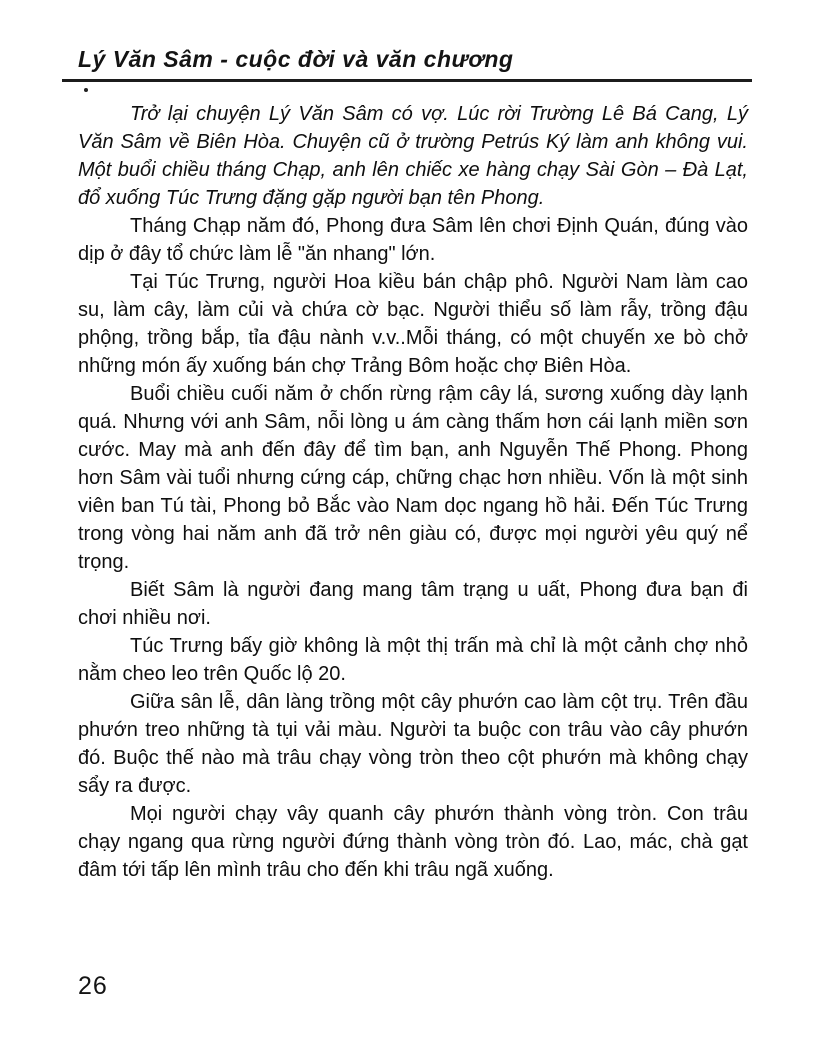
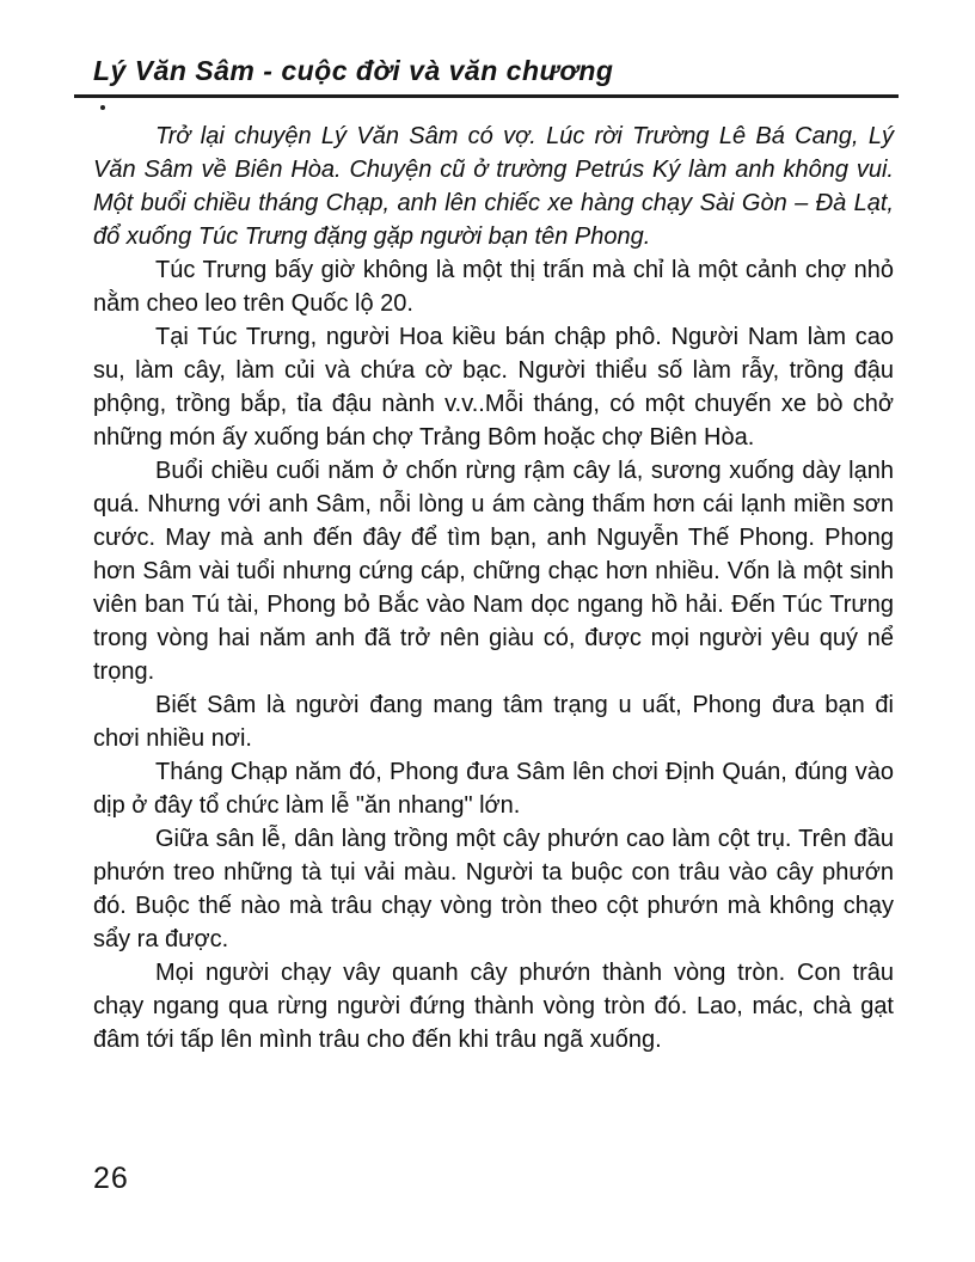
  Lý Văn Sâm - cuộc đời và văn chương
  Trở lại chuyện Lý Văn Sâm có vợ. Lúc rời Trường Lê Bá Cang, Lý Văn Sâm về Biên Hòa. Chuyện cũ ở trường Petrús Ký làm anh không vui. Một buổi chiều tháng Chạp, anh lên chiếc xe hàng chạy Sài Gòn – Đà Lạt, đổ xuống Túc Trưng đặng gặp người bạn tên Phong.
- Tháng Chạp năm đó, Phong đưa Sâm lên chơi Định Quán, đúng vào dịp ở đây tổ chức làm lễ "ăn nhang" lớn.
+ Túc Trưng bấy giờ không là một thị trấn mà chỉ là một cảnh chợ nhỏ nằm cheo leo trên Quốc lộ 20.
  Tại Túc Trưng, người Hoa kiều bán chập phô. Người Nam làm cao su, làm cây, làm củi và chứa cờ bạc. Người thiểu số làm rẫy, trồng đậu phộng, trồng bắp, tỉa đậu nành v.v..Mỗi tháng, có một chuyến xe bò chở những món ấy xuống bán chợ Trảng Bôm hoặc chợ Biên Hòa.
  Buổi chiều cuối năm ở chốn rừng rậm cây lá, sương xuống dày lạnh quá. Nhưng với anh Sâm, nỗi lòng u ám càng thấm hơn cái lạnh miền sơn cước. May mà anh đến đây để tìm bạn, anh Nguyễn Thế Phong. Phong hơn Sâm vài tuổi nhưng cứng cáp, chững chạc hơn nhiều. Vốn là một sinh viên ban Tú tài, Phong bỏ Bắc vào Nam dọc ngang hồ hải. Đến Túc Trưng trong vòng hai năm anh đã trở nên giàu có, được mọi người yêu quý nể trọng.
  Biết Sâm là người đang mang tâm trạng u uất, Phong đưa bạn đi chơi nhiều nơi.
- Túc Trưng bấy giờ không là một thị trấn mà chỉ là một cảnh chợ nhỏ nằm cheo leo trên Quốc lộ 20.
+ Tháng Chạp năm đó, Phong đưa Sâm lên chơi Định Quán, đúng vào dịp ở đây tổ chức làm lễ "ăn nhang" lớn.
  Giữa sân lễ, dân làng trồng một cây phướn cao làm cột trụ. Trên đầu phướn treo những tà tụi vải màu. Người ta buộc con trâu vào cây phướn đó. Buộc thế nào mà trâu chạy vòng tròn theo cột phướn mà không chạy sẩy ra được.
  Mọi người chạy vây quanh cây phướn thành vòng tròn. Con trâu chạy ngang qua rừng người đứng thành vòng tròn đó. Lao, mác, chà gạt đâm tới tấp lên mình trâu cho đến khi trâu ngã xuống.
  26
